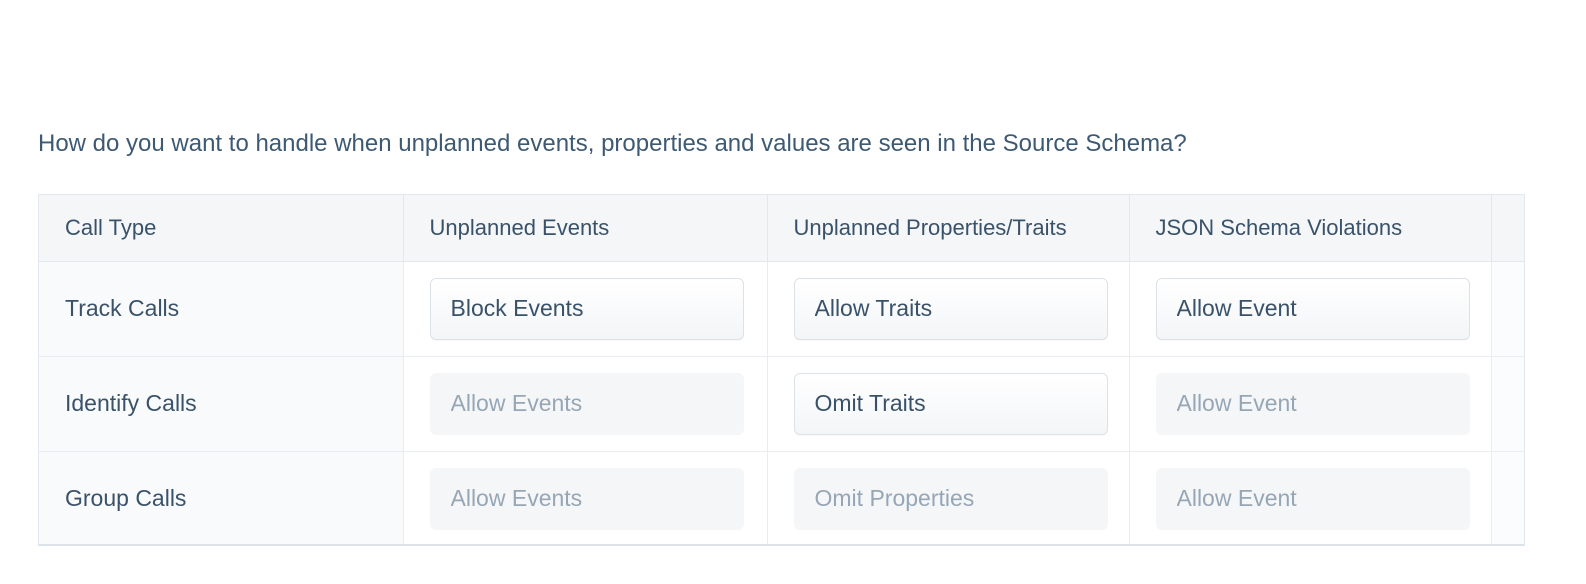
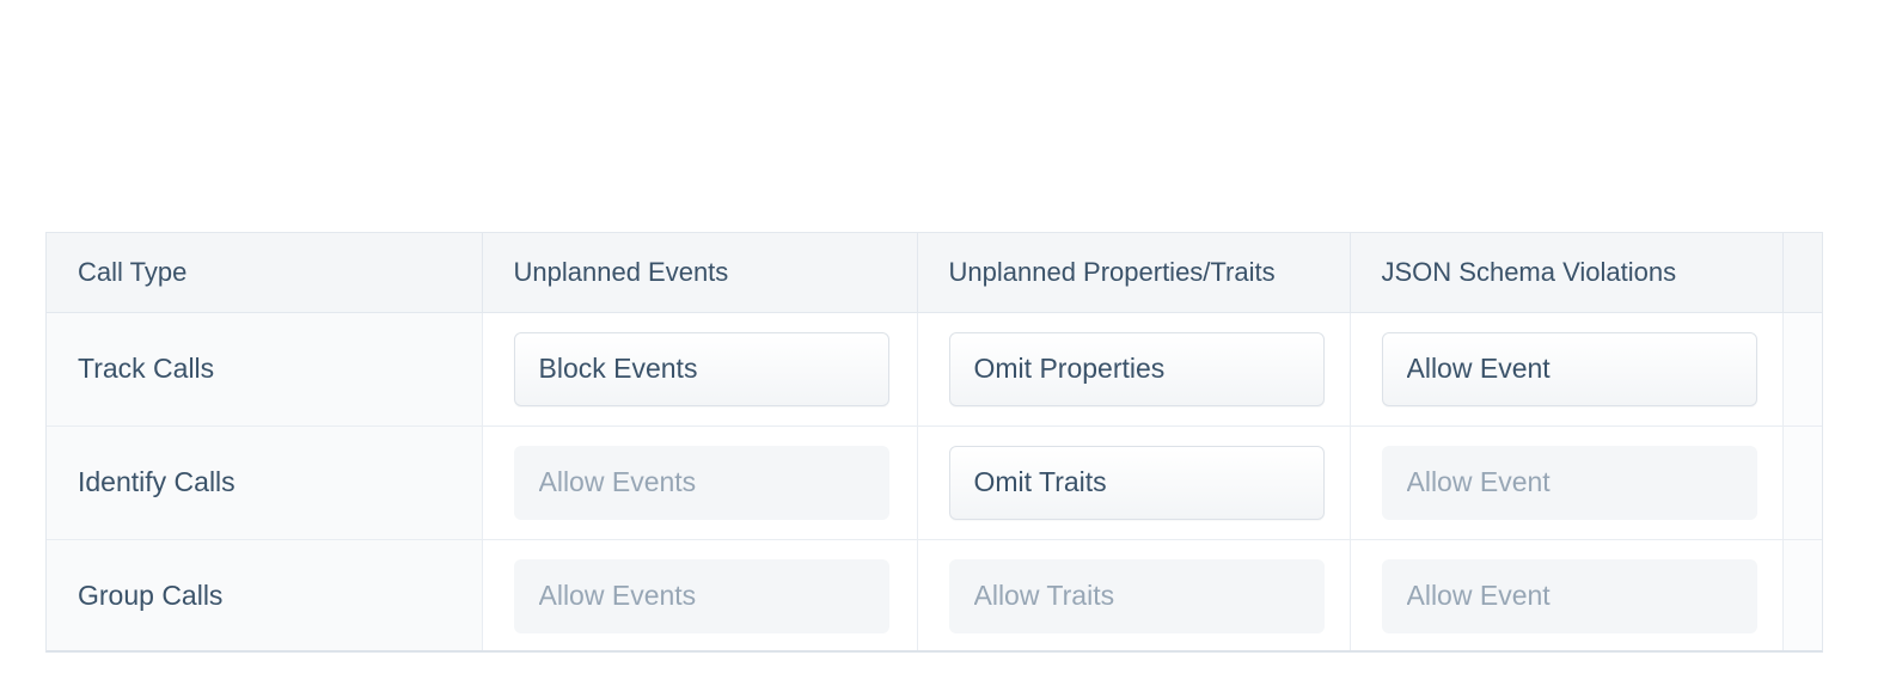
- How do you want to handle when unplanned events, properties and values are seen in the Source Schema?
  Call Type	Unplanned Events	Unplanned Properties/Traits	JSON Schema Violations
- Track Calls	Block Events	Allow Traits	Allow Event
+ Track Calls	Block Events	Omit Properties	Allow Event
  Identify Calls	Allow Events	Omit Traits	Allow Event
- Group Calls	Allow Events	Omit Properties	Allow Event
+ Group Calls	Allow Events	Allow Traits	Allow Event
